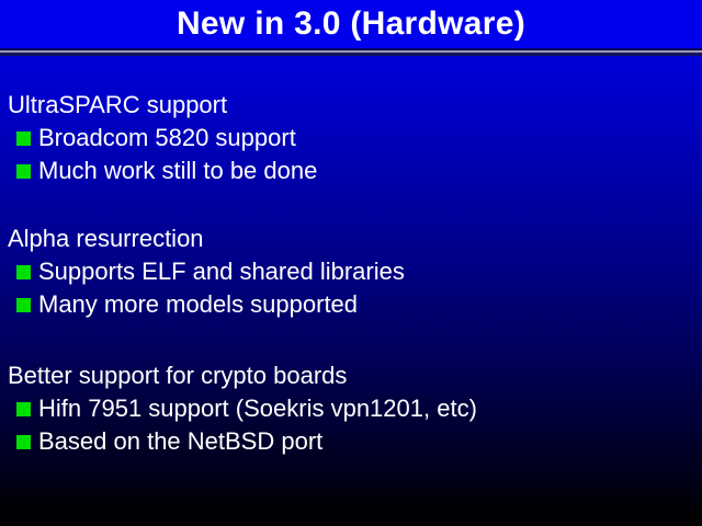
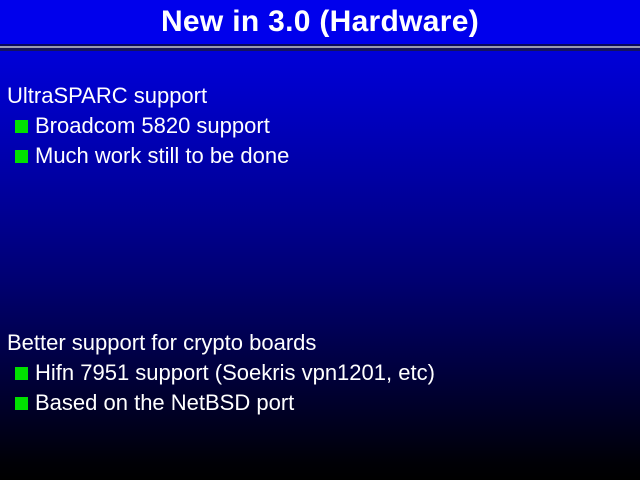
  New in 3.0 (Hardware)
  UltraSPARC support
  Broadcom 5820 support
  Much work still to be done
- Alpha resurrection
- Supports ELF and shared libraries
- Many more models supported
  Better support for crypto boards
  Hifn 7951 support (Soekris vpn1201, etc)
  Based on the NetBSD port
